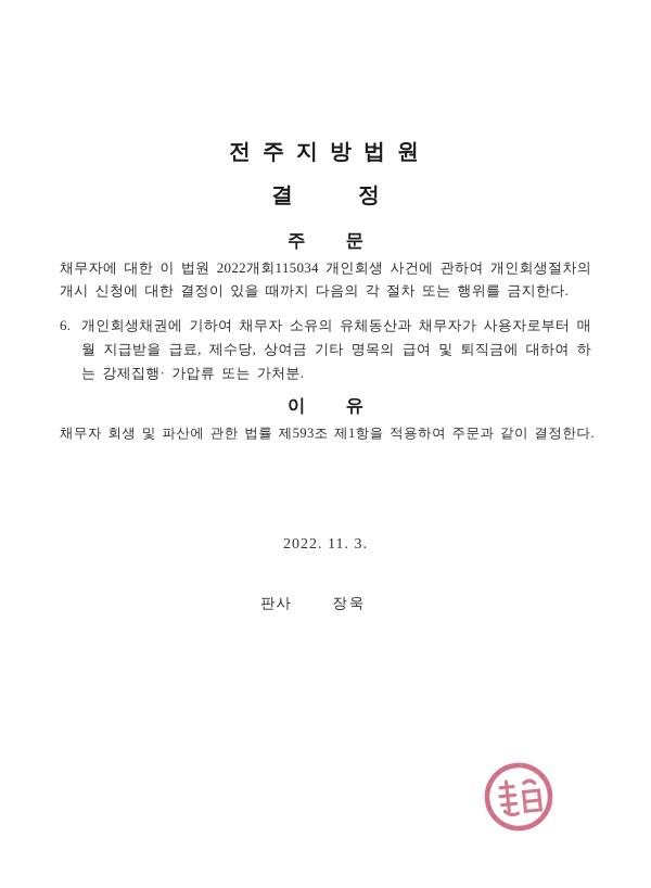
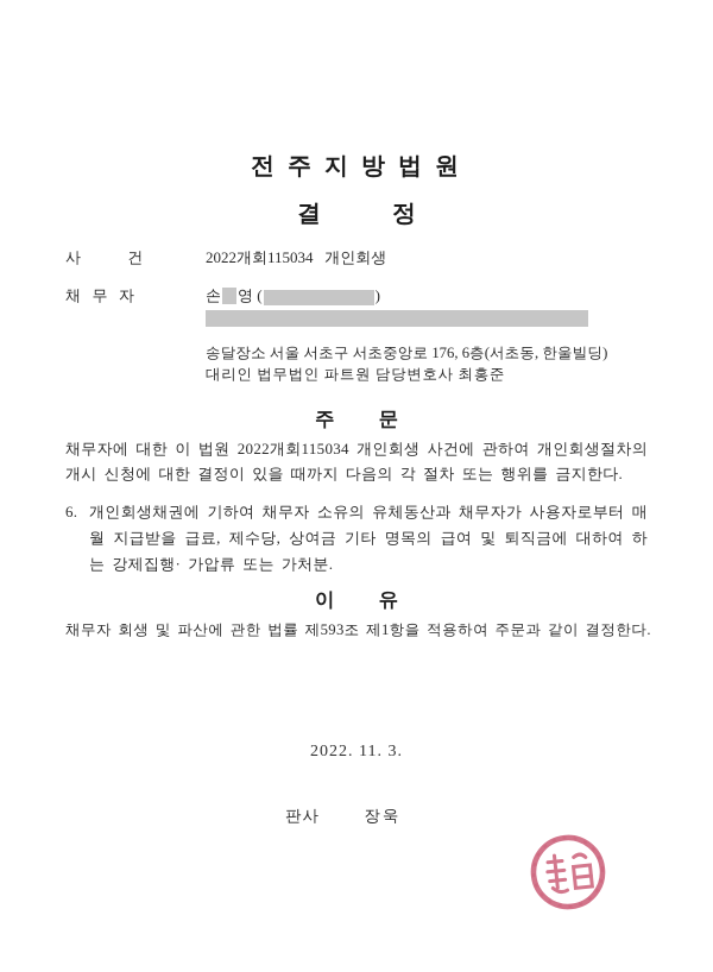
  전 주 지 방 법 원
  결 정
+ 사 건
+ 2022개회115034 개인회생
+ 채 무 자
+ 손
+ 영 (
+ )
+ 송달장소 서울 서초구 서초중앙로 176, 6층(서초동, 한울빌딩)
+ 대리인 법무법인 파트원 담당변호사 최홍준
  주 문
  채무자에 대한 이 법원 2022개회115034 개인회생 사건에 관하여 개인회생절차의 개시 신청에 대한 결정이 있을 때까지 다음의 각 절차 또는 행위를 금지한다.
  6.
  개인회생채권에 기하여 채무자 소유의 유체동산과 채무자가 사용자로부터 매월 지급받을 급료, 제수당, 상여금 기타 명목의 급여 및 퇴직금에 대하여 하는 강제집행· 가압류 또는 가처분.
  이 유
  채무자 회생 및 파산에 관한 법률 제593조 제1항을 적용하여 주문과 같이 결정한다.
  2022. 11. 3.
  판사 장욱
